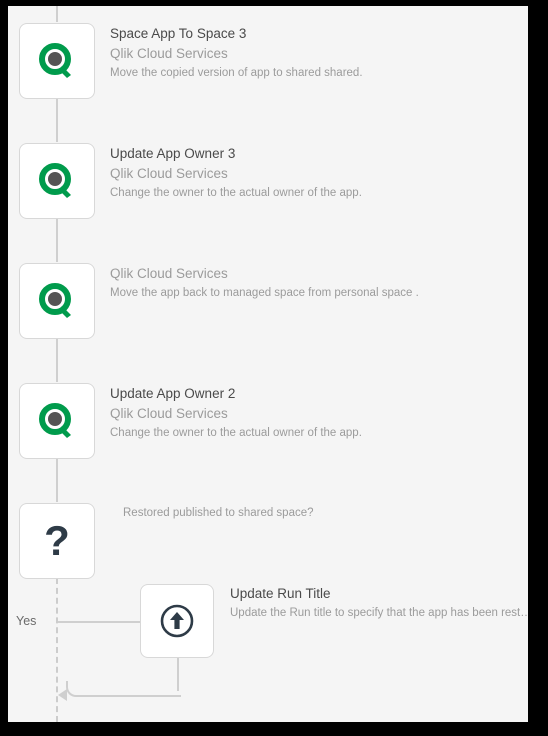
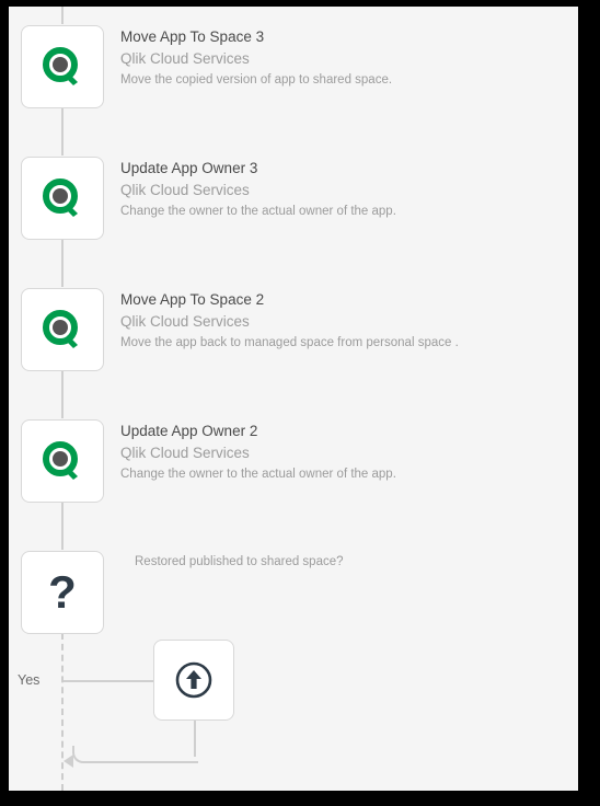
- Space App To Space 3
+ Move App To Space 3
  Qlik Cloud Services
- Move the copied version of app to shared shared.
+ Move the copied version of app to shared space.
  Update App Owner 3
  Qlik Cloud Services
  Change the owner to the actual owner of the app.
+ Move App To Space 2
  Qlik Cloud Services
  Move the app back to managed space from personal space .
  Update App Owner 2
  Qlik Cloud Services
  Change the owner to the actual owner of the app.
  ?
  Restored published to shared space?
  Yes
- Update Run Title
- Update the Run title to specify that the app has been rest…
